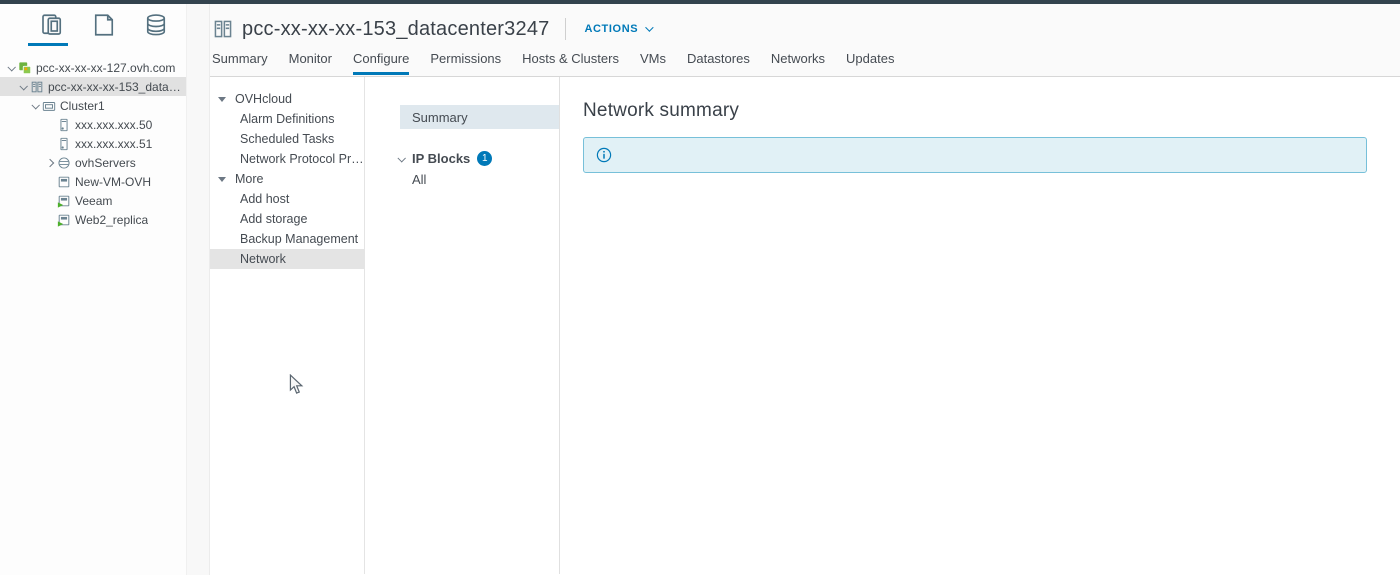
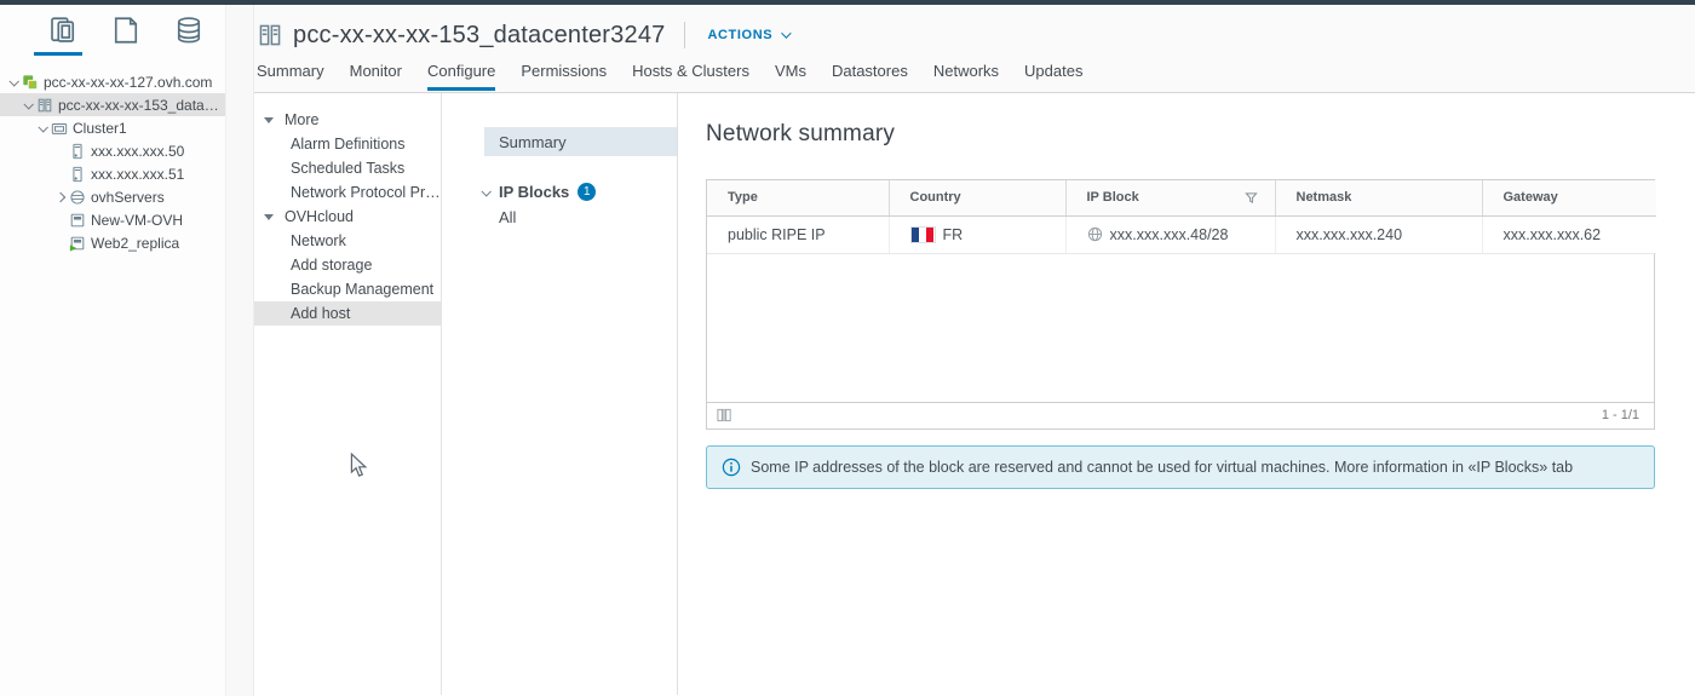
  pcc-xx-xx-xx-127.ovh.com
  pcc-xx-xx-xx-153_datac…
  Cluster1
  xxx.xxx.xxx.50
  xxx.xxx.xxx.51
  ovhServers
  New-VM-OVH
- Veeam
  Web2_replica
  pcc-xx-xx-xx-153_datacenter3247
  ACTIONS
  Summary
  Monitor
  Configure
  Permissions
  Hosts & Clusters
  VMs
  Datastores
  Networks
  Updates
- OVHcloud
+ More
  Alarm Definitions
  Scheduled Tasks
  Network Protocol Pr…
- More
+ OVHcloud
- Add host
+ Network
  Add storage
  Backup Management
- Network
+ Add host
  Summary
  IP Blocks
  1
  All
  Network summary
+ Type	Country	IP Block	Netmask	Gateway
+ public RIPE IP	FR	xxx.xxx.xxx.48/28	xxx.xxx.xxx.240	xxx.xxx.xxx.62
+ 1 - 1/1
+ Some IP addresses of the block are reserved and cannot be used for virtual machines. More information in «IP Blocks» tab
